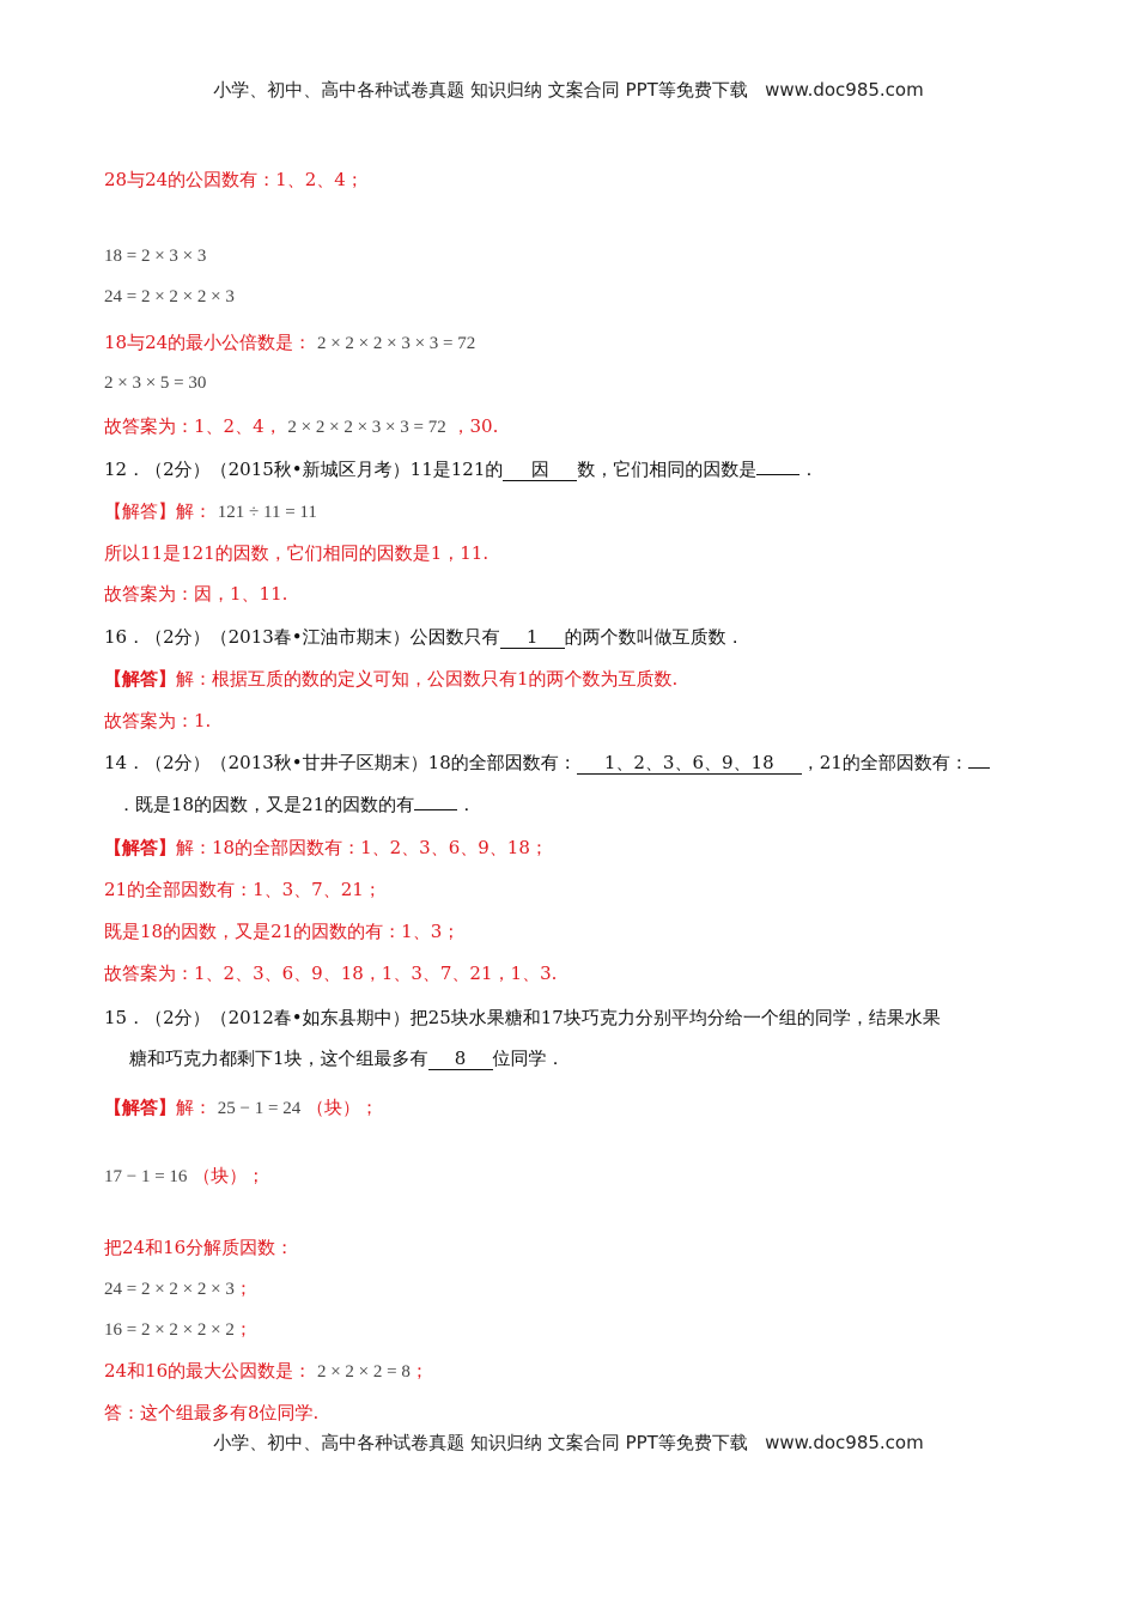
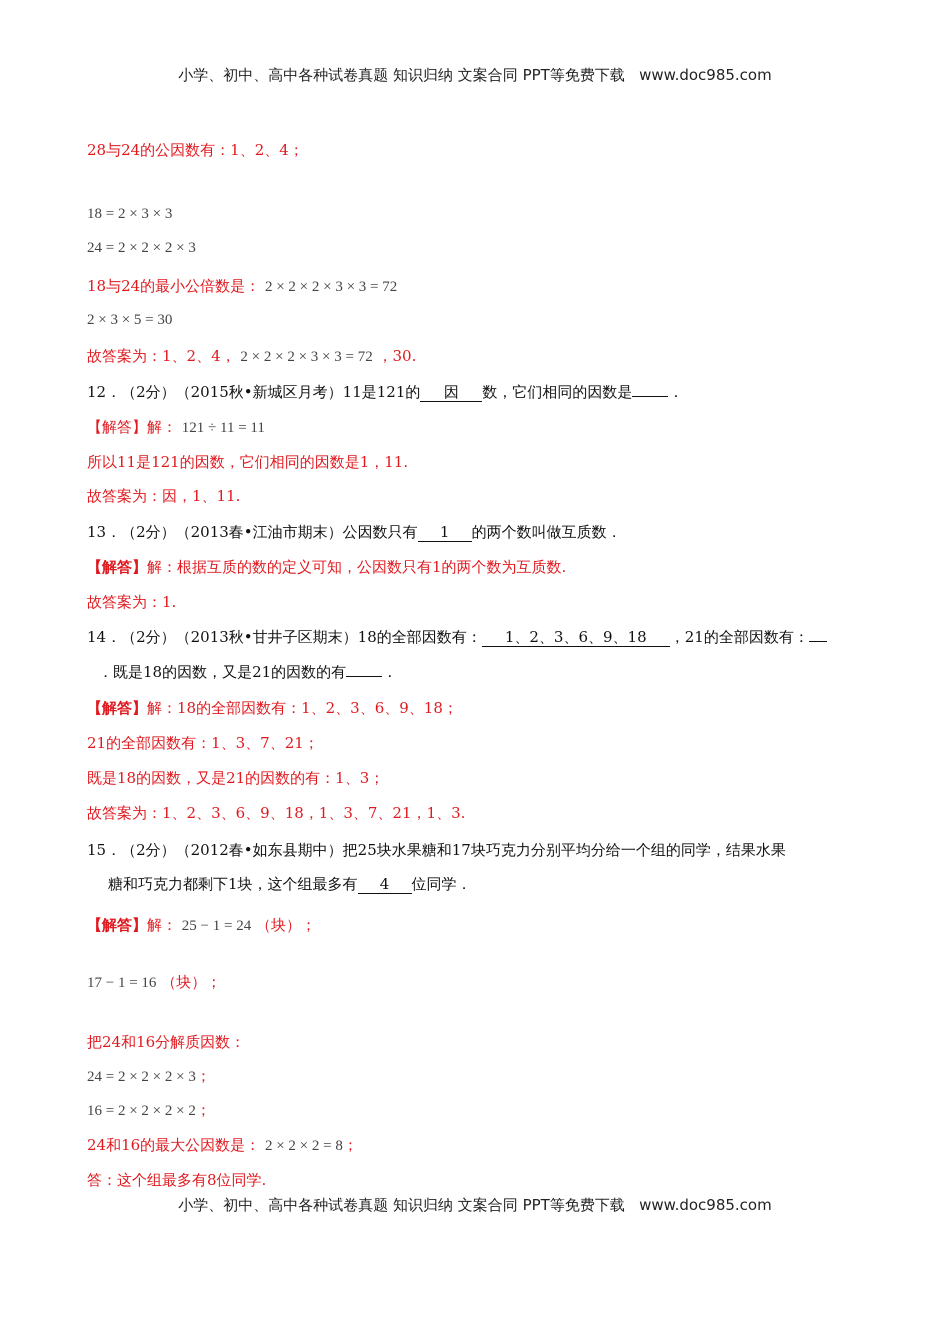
  小学、初中、高中各种试卷真题 知识归纳 文案合同 PPT等免费下载 www.doc985.com
  28与24的公因数有：1、2、4；
  18 = 2 × 3 × 3
  24 = 2 × 2 × 2 × 3
  18与24的最小公倍数是： 2 × 2 × 2 × 3 × 3 = 72
  2 × 3 × 5 = 30
  故答案为：1、2、4， 2 × 2 × 2 × 3 × 3 = 72 ，30.
  12．（2分）（2015秋•新城区月考）11是121的 因 数，它们相同的因数是 ．
  【解答】解： 121 ÷ 11 = 11
  所以11是121的因数，它们相同的因数是1，11.
  故答案为：因，1、11.
- 16．（2分）（2013春•江油市期末）公因数只有 1 的两个数叫做互质数．
+ 13．（2分）（2013春•江油市期末）公因数只有 1 的两个数叫做互质数．
  【解答】解：根据互质的数的定义可知，公因数只有1的两个数为互质数.
  故答案为：1.
  14．（2分）（2013秋•甘井子区期末）18的全部因数有： 1、2、3、6、9、18 ，21的全部因数有：
  ．既是18的因数，又是21的因数的有 ．
  【解答】解：18的全部因数有：1、2、3、6、9、18；
  21的全部因数有：1、3、7、21；
  既是18的因数，又是21的因数的有：1、3；
  故答案为：1、2、3、6、9、18，1、3、7、21，1、3.
  15．（2分）（2012春•如东县期中）把25块水果糖和17块巧克力分别平均分给一个组的同学，结果水果
- 糖和巧克力都剩下1块，这个组最多有 8 位同学．
+ 糖和巧克力都剩下1块，这个组最多有 4 位同学．
  【解答】解： 25 − 1 = 24 （块）；
  17 − 1 = 16 （块）；
  把24和16分解质因数：
  24 = 2 × 2 × 2 × 3；
  16 = 2 × 2 × 2 × 2；
  24和16的最大公因数是： 2 × 2 × 2 = 8；
  答：这个组最多有8位同学.
  小学、初中、高中各种试卷真题 知识归纳 文案合同 PPT等免费下载 www.doc985.com
